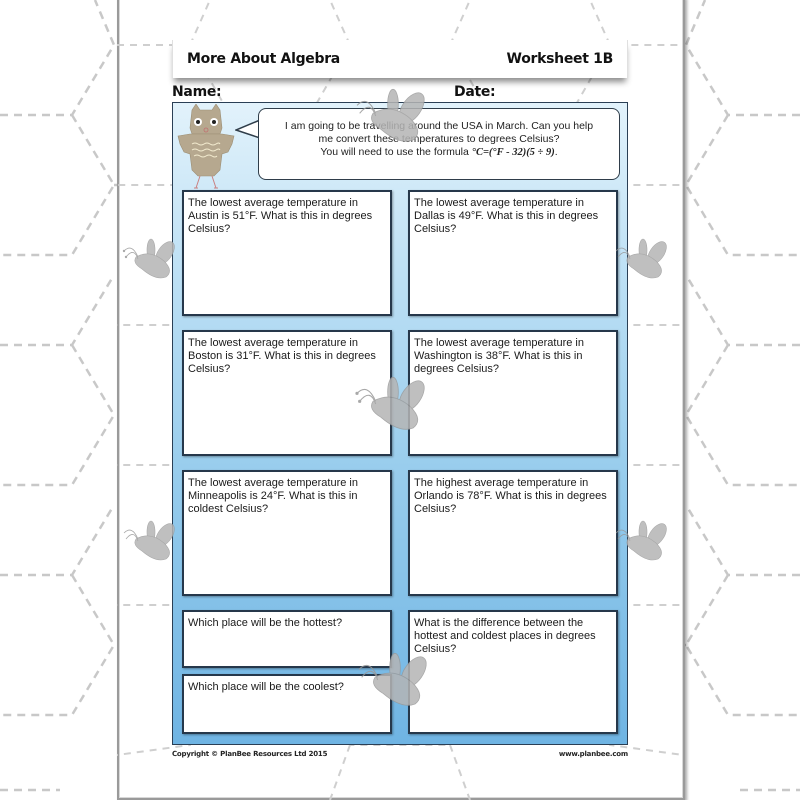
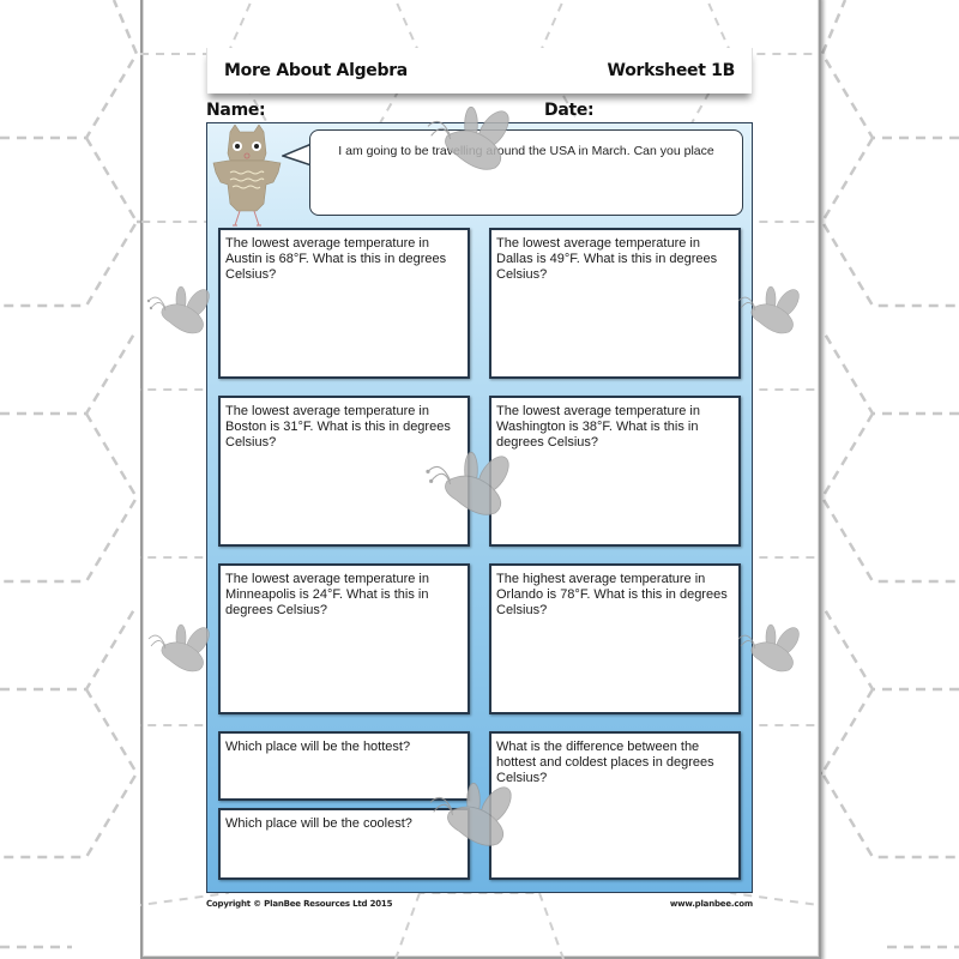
  More About Algebra
  Worksheet 1B
  Name:
  Date:
- I am going to be travelling around the USA in March. Can you help
+ I am going to be travelling around the USA in March. Can you place
- me convert these temperatures to degrees Celsius?
- You will need to use the formula °C=(°F - 32)(5 ÷ 9).
- The lowest average temperature in Austin is 51°F. What is this in degrees Celsius?
+ The lowest average temperature in Austin is 68°F. What is this in degrees Celsius?
  The lowest average temperature in Dallas is 49°F. What is this in degrees Celsius?
  The lowest average temperature in Boston is 31°F. What is this in degrees Celsius?
  The lowest average temperature in Washington is 38°F. What is this in degrees Celsius?
- The lowest average temperature in Minneapolis is 24°F. What is this in coldest Celsius?
+ The lowest average temperature in Minneapolis is 24°F. What is this in degrees Celsius?
  The highest average temperature in Orlando is 78°F. What is this in degrees Celsius?
  Which place will be the hottest?
  Which place will be the coolest?
  What is the difference between the hottest and coldest places in degrees Celsius?
  Copyright © PlanBee Resources Ltd 2015
  www.planbee.com
